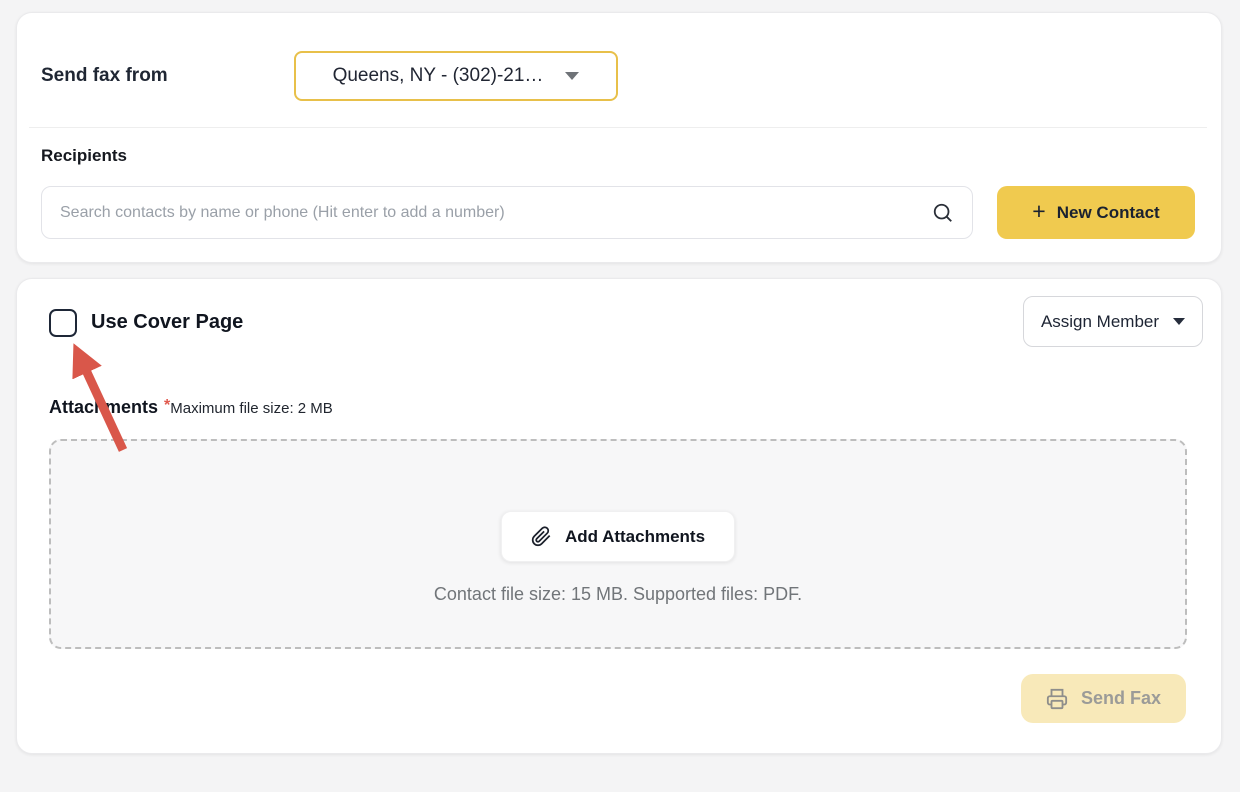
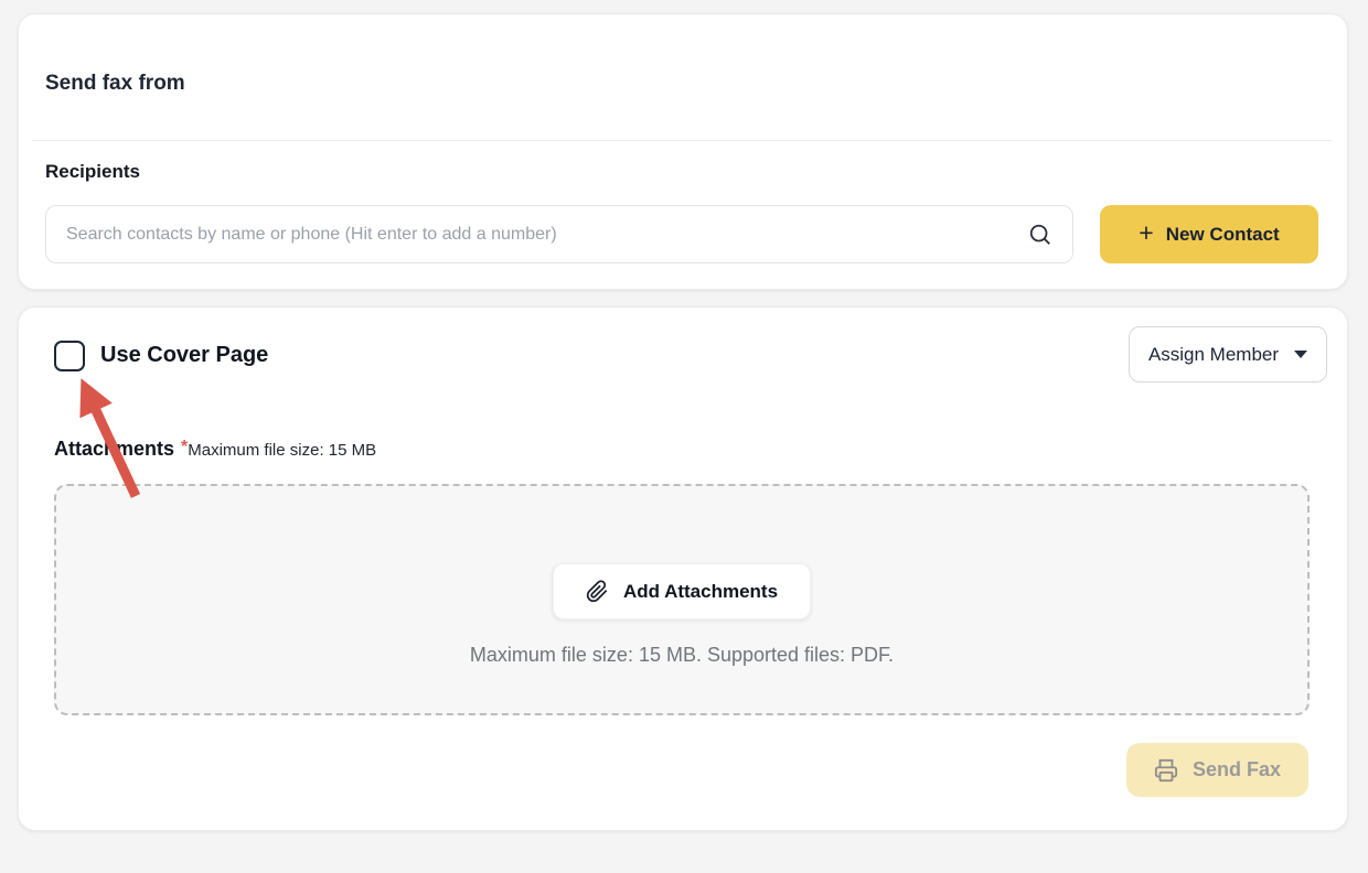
  Send fax from
- Queens, NY - (302)-21…
  Recipients
  Search contacts by name or phone (Hit enter to add a number)
  +
  New Contact
  Use Cover Page
  Assign Member
  Attacments
  *
- Maximum file size: 2 MB
+ Maximum file size: 15 MB
  Add Attachments
- Contact file size: 15 MB. Supported files: PDF.
+ Maximum file size: 15 MB. Supported files: PDF.
  Send Fax
